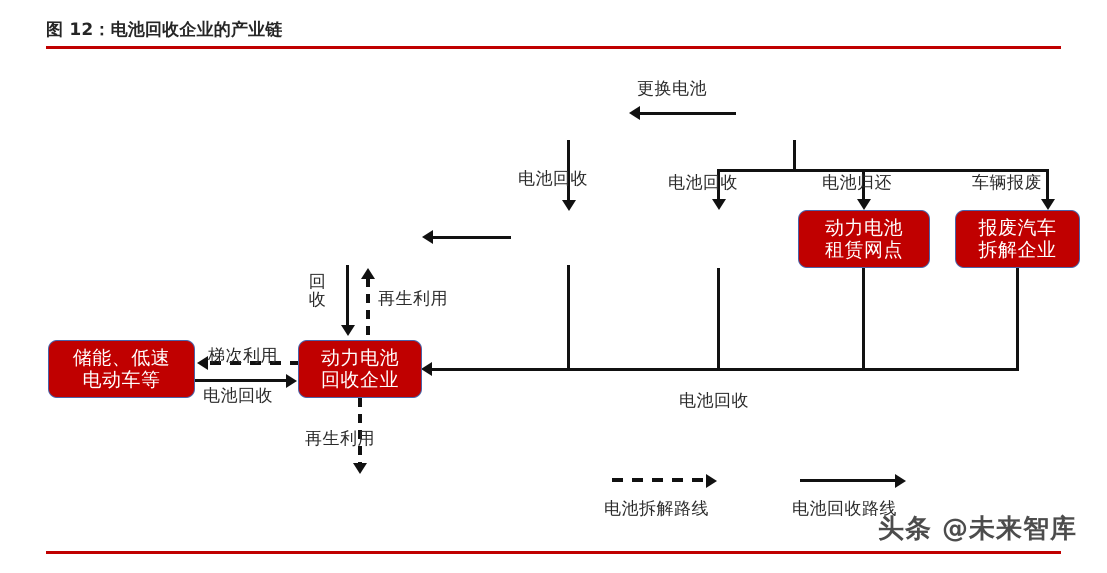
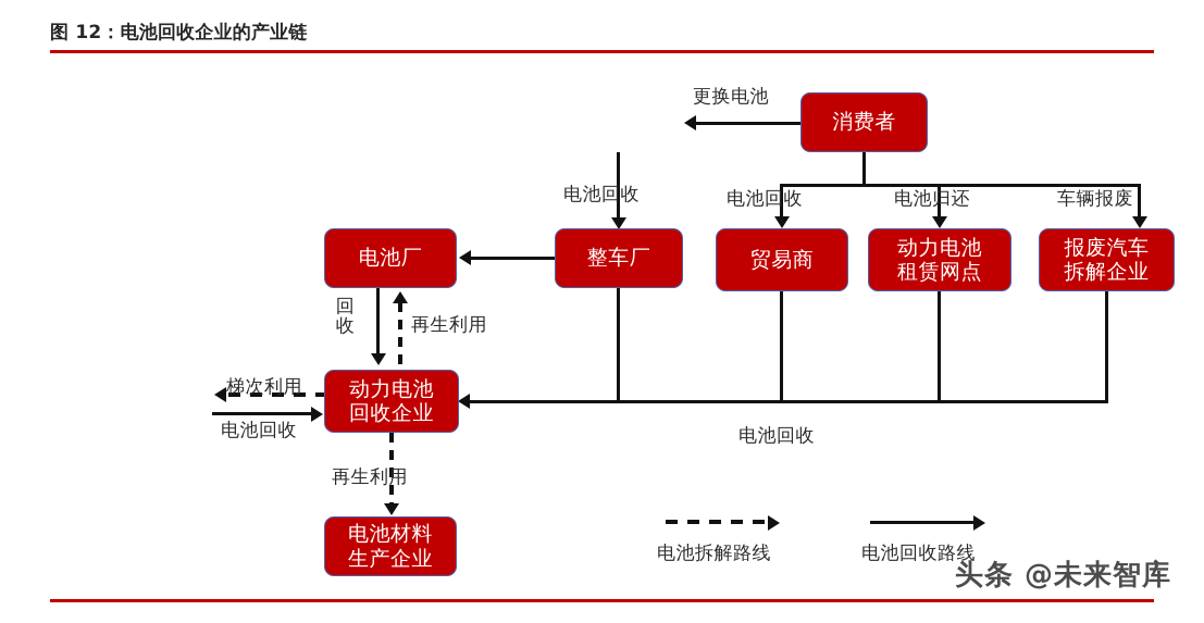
  图 12：电池回收企业的产业链
+ 消费者
+ 电池厂
+ 整车厂
+ 贸易商
  动力电池
  租赁网点
  报废汽车
  拆解企业
- 储能、低速
- 电动车等
  动力电池
  回收企业
+ 电池材料
+ 生产企业
  更换电池
  电池回收
  电池回收
  电池归还
  车辆报废
  回收
  再生利用
  梯次利用
  电池回收
  再生利用
  电池回收
  电池拆解路线
  电池回收路线
  头条 @未来智库
